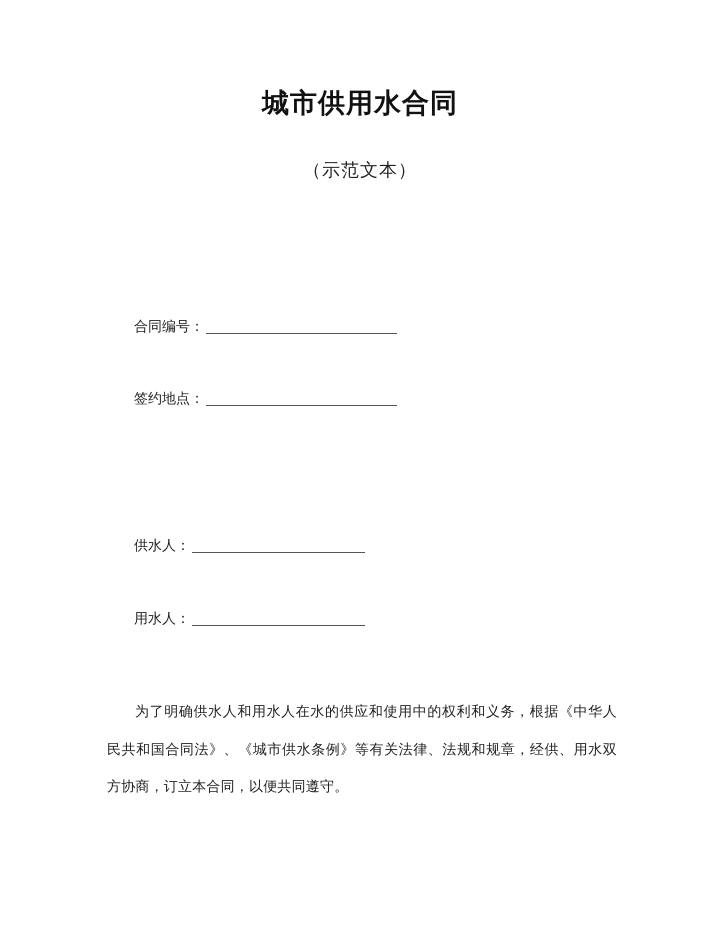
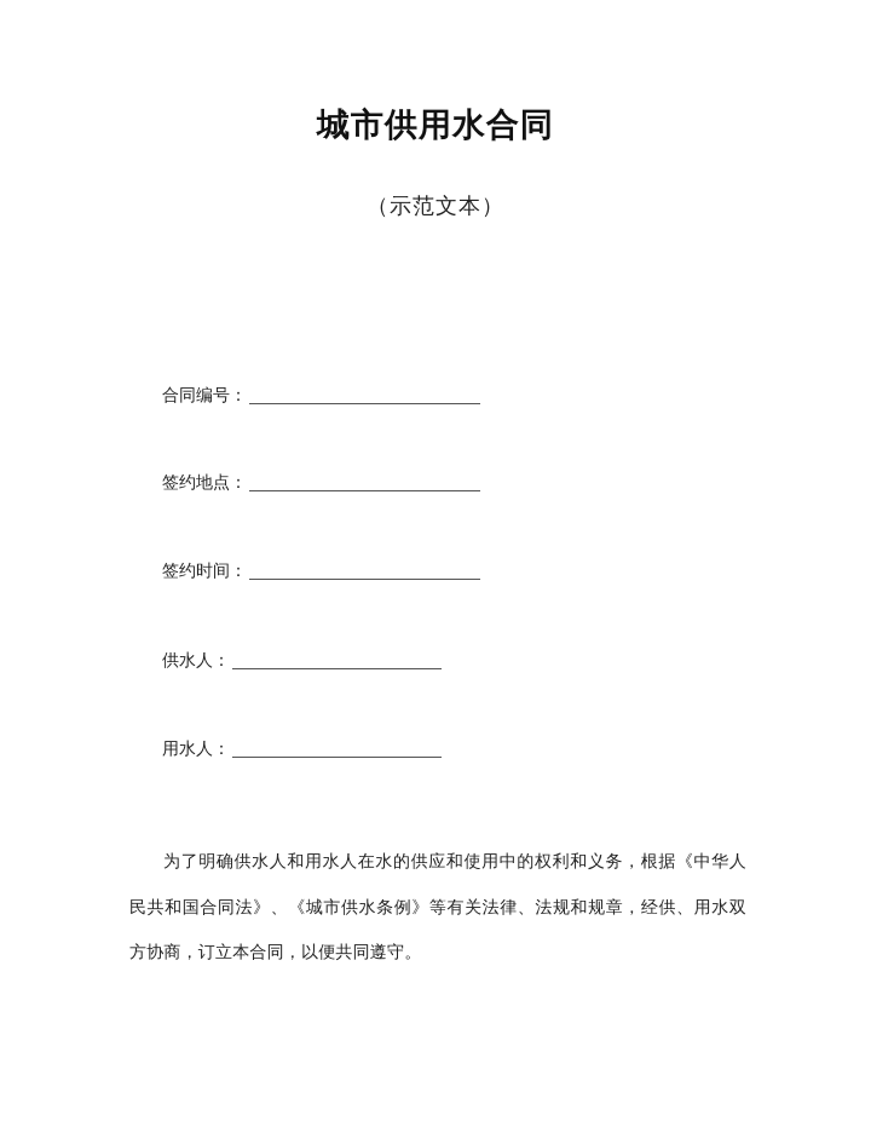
  城市供用水合同
  （示范文本）
  合同编号：
  签约地点：
+ 签约时间：
  供水人：
  用水人：
  为了明确供水人和用水人在水的供应和使用中的权利和义务，根据《中华人民共和国合同法》、《城市供水条例》等有关法律、法规和规章，经供、用水双方协商，订立本合同，以便共同遵守。
